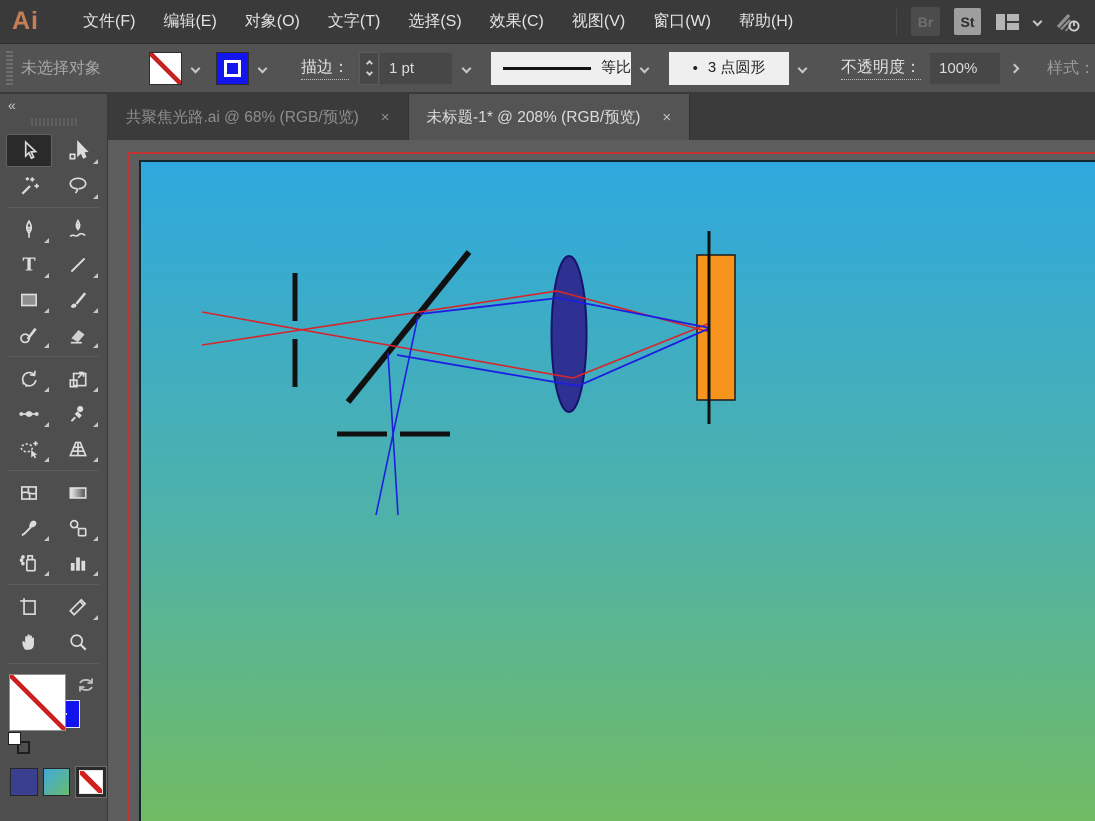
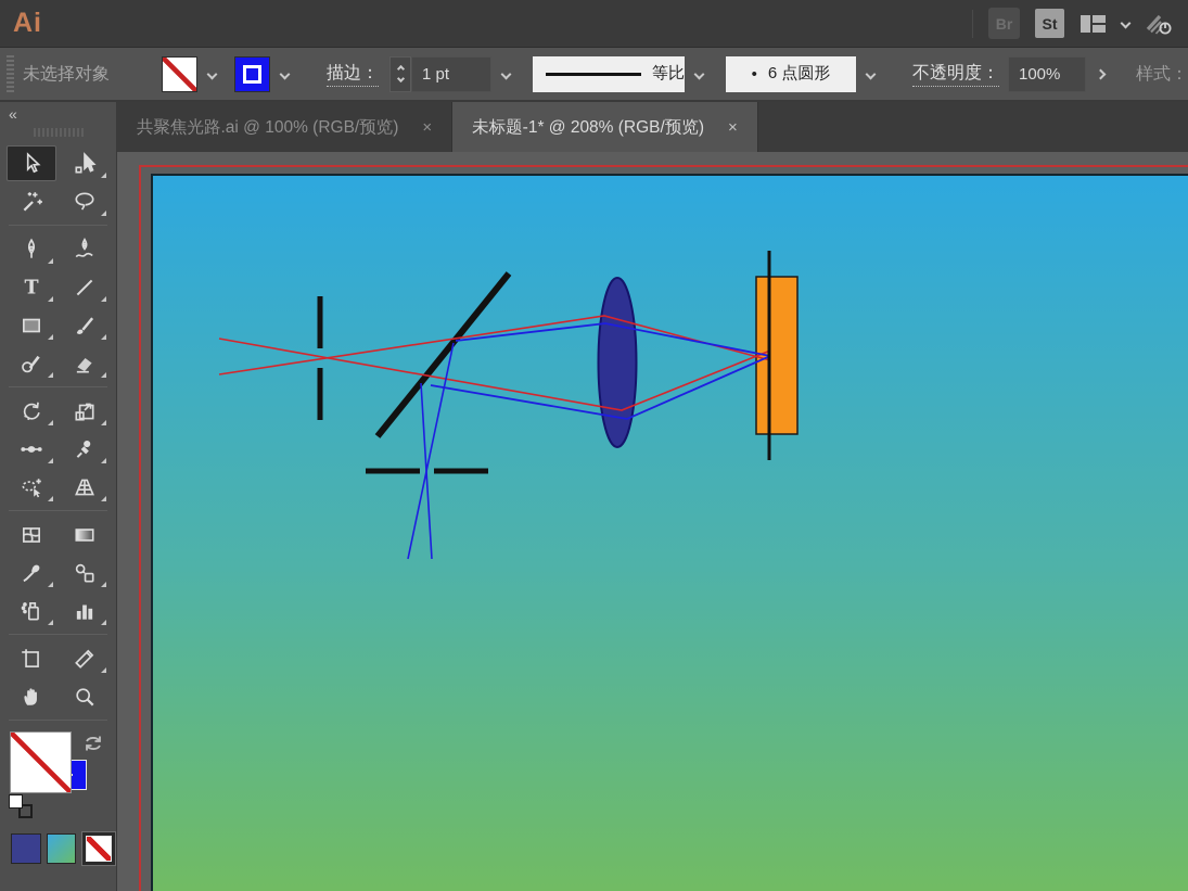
  Ai
- 文件(F)
- 编辑(E)
- 对象(O)
- 文字(T)
- 选择(S)
- 效果(C)
- 视图(V)
- 窗口(W)
- 帮助(H)
  Br
  St
  未选择对象
  描边：
  1 pt
  等比
  •
- 3 点圆形
+ 6 点圆形
  不透明度：
  100%
  样式：
- 共聚焦光路.ai @ 68% (RGB/预览)
+ 共聚焦光路.ai @ 100% (RGB/预览)
  ×
  未标题-1* @ 208% (RGB/预览)
  ×
  «
  T
